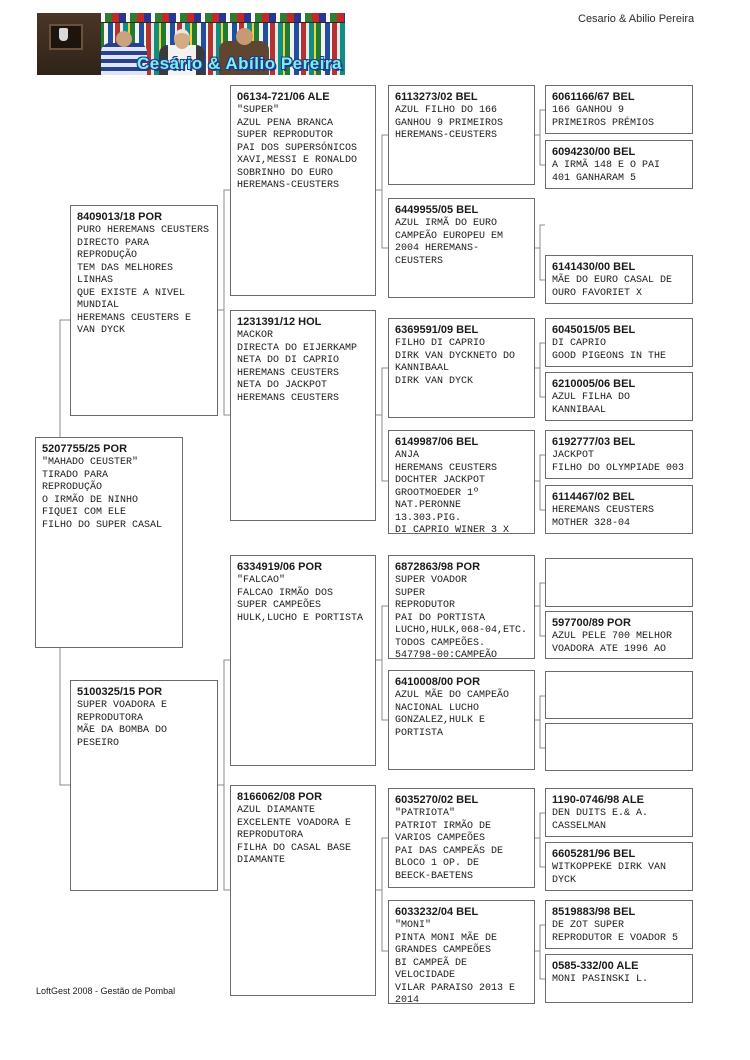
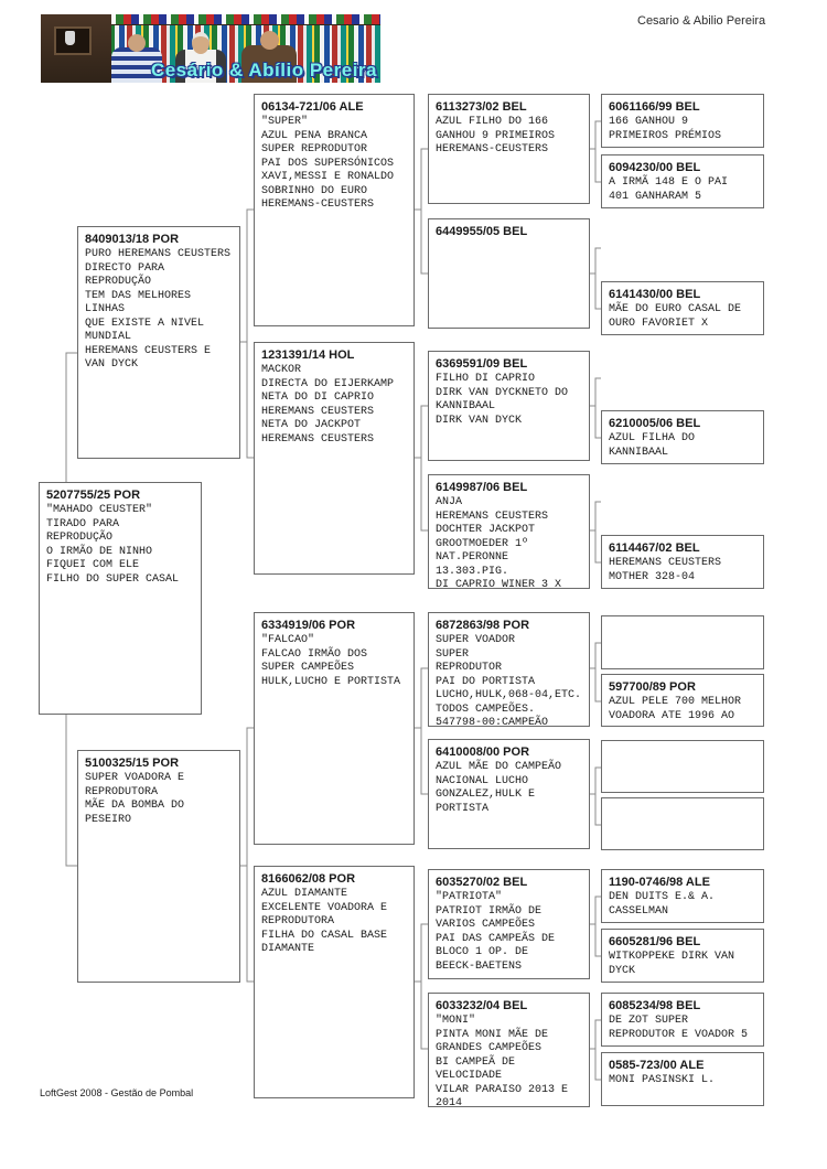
  Cesário & Abílio Pereira
  Cesario & Abilio Pereira
  5207755/25 POR
  "MAHADO CEUSTER"
  TIRADO PARA
  REPRODUÇÃO
  O IRMÃO DE NINHO
  FIQUEI COM ELE
  FILHO DO SUPER CASAL
  8409013/18 POR
  PURO HEREMANS CEUSTERS
  DIRECTO PARA
  REPRODUÇÃO
  TEM DAS MELHORES
  LINHAS
  QUE EXISTE A NIVEL
  MUNDIAL
  HEREMANS CEUSTERS E
  VAN DYCK
  5100325/15 POR
  SUPER VOADORA E
  REPRODUTORA
  MÃE DA BOMBA DO
  PESEIRO
  06134-721/06 ALE
  "SUPER"
  AZUL PENA BRANCA
  SUPER REPRODUTOR
  PAI DOS SUPERSÓNICOS
  XAVI,MESSI E RONALDO
  SOBRINHO DO EURO
  HEREMANS-CEUSTERS
- 1231391/12 HOL
+ 1231391/14 HOL
  MACKOR
  DIRECTA DO EIJERKAMP
  NETA DO DI CAPRIO
  HEREMANS CEUSTERS
  NETA DO JACKPOT
  HEREMANS CEUSTERS
  6334919/06 POR
  "FALCAO"
  FALCAO IRMÃO DOS
  SUPER CAMPEÕES
  HULK,LUCHO E PORTISTA
  8166062/08 POR
  AZUL DIAMANTE
  EXCELENTE VOADORA E
  REPRODUTORA
  FILHA DO CASAL BASE
  DIAMANTE
  6113273/02 BEL
  AZUL FILHO DO 166
  GANHOU 9 PRIMEIROS
  HEREMANS-CEUSTERS
  6449955/05 BEL
- AZUL IRMÃ DO EURO
- CAMPEÃO EUROPEU EM
- 2004 HEREMANS-
- CEUSTERS
  6369591/09 BEL
  FILHO DI CAPRIO
  DIRK VAN DYCKNETO DO
  KANNIBAAL
  DIRK VAN DYCK
  6149987/06 BEL
  ANJA
  HEREMANS CEUSTERS
  DOCHTER JACKPOT
  GROOTMOEDER 1º
  NAT.PERONNE
  13.303.PIG.
  DI CAPRIO WINER 3 X
  6872863/98 POR
  SUPER VOADOR
  SUPER
  REPRODUTOR
  PAI DO PORTISTA
  LUCHO,HULK,068-04,ETC.
  TODOS CAMPEÕES.
  547798-00:CAMPEÃO
  6410008/00 POR
  AZUL MÃE DO CAMPEÃO
  NACIONAL LUCHO
  GONZALEZ,HULK E
  PORTISTA
  6035270/02 BEL
  "PATRIOTA"
  PATRIOT IRMÃO DE
  VARIOS CAMPEÕES
  PAI DAS CAMPEÃS DE
  BLOCO 1 OP. DE
  BEECK-BAETENS
  6033232/04 BEL
  "MONI"
  PINTA MONI MÃE DE
  GRANDES CAMPEÕES
  BI CAMPEÃ DE
  VELOCIDADE
  VILAR PARAISO 2013 E
  2014
- 6061166/67 BEL
+ 6061166/99 BEL
  166 GANHOU 9
  PRIMEIROS PRÉMIOS
  6094230/00 BEL
  A IRMÃ 148 E O PAI
  401 GANHARAM 5
  6141430/00 BEL
  MÃE DO EURO CASAL DE
  OURO FAVORIET X
- 6045015/05 BEL
- DI CAPRIO
- GOOD PIGEONS IN THE
  6210005/06 BEL
  AZUL FILHA DO
  KANNIBAAL
- 6192777/03 BEL
- JACKPOT
- FILHO DO OLYMPIADE 003
  6114467/02 BEL
  HEREMANS CEUSTERS
  MOTHER 328-04
  597700/89 POR
  AZUL PELE 700 MELHOR
  VOADORA ATE 1996 AO
  1190-0746/98 ALE
  DEN DUITS E.& A.
  CASSELMAN
  6605281/96 BEL
  WITKOPPEKE DIRK VAN
  DYCK
- 8519883/98 BEL
+ 6085234/98 BEL
  DE ZOT SUPER
  REPRODUTOR E VOADOR 5
- 0585-332/00 ALE
+ 0585-723/00 ALE
  MONI PASINSKI L.
  LoftGest 2008 - Gestão de Pombal
